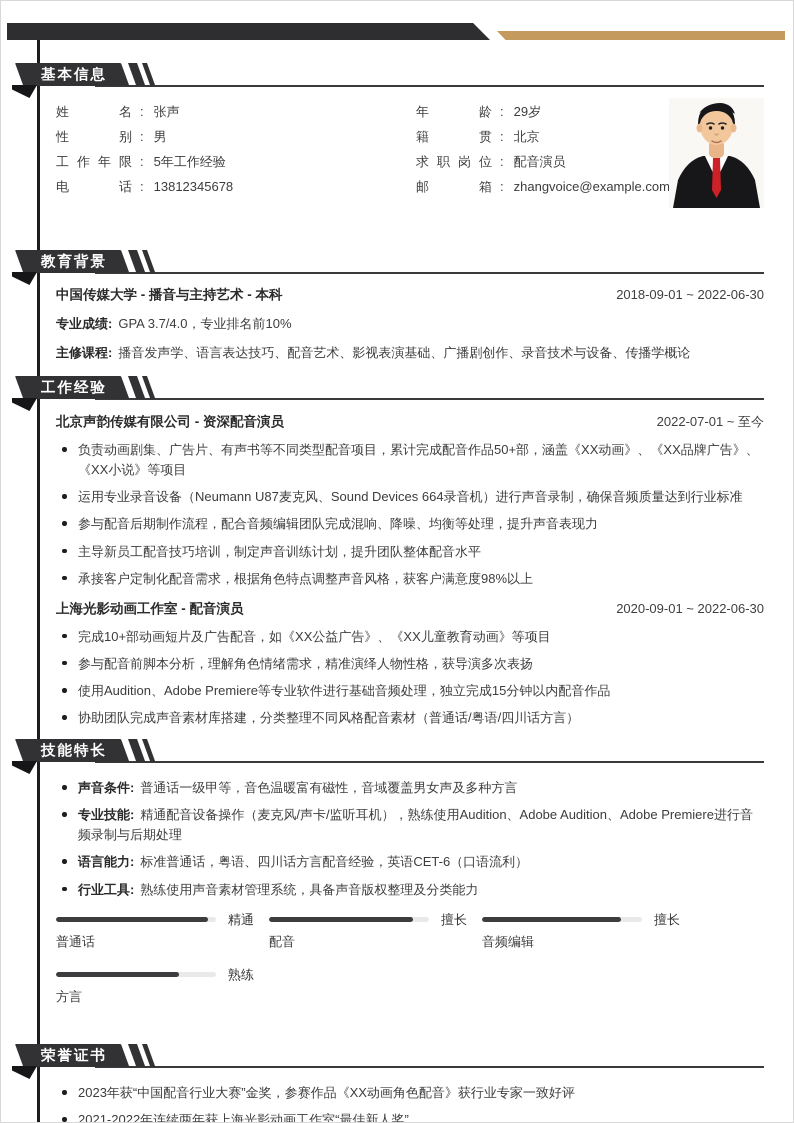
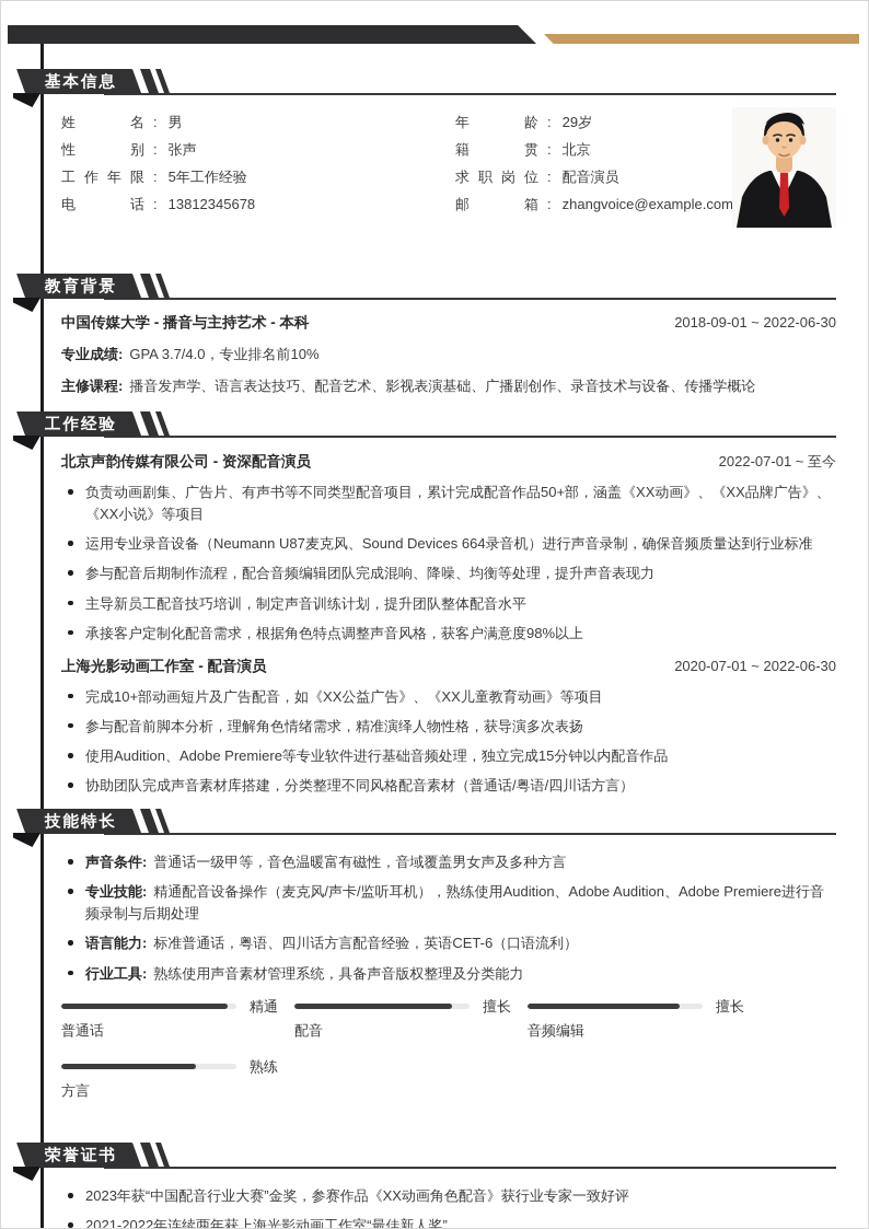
  基本信息
  姓名
  :
- 张声
+ 男
  性别
  :
- 男
+ 张声
  工作年限
  :
  5年工作经验
  电话
  :
  13812345678
  年龄
  :
  29岁
  籍贯
  :
  北京
  求职岗位
  :
  配音演员
  邮箱
  :
  zhangvoice@example.com
  教育背景
  中国传媒大学 - 播音与主持艺术 - 本科
  2018-09-01 ~ 2022-06-30
  专业成绩: GPA 3.7/4.0，专业排名前10%
  主修课程: 播音发声学、语言表达技巧、配音艺术、影视表演基础、广播剧创作、录音技术与设备、传播学概论
  工作经验
  北京声韵传媒有限公司 - 资深配音演员
  2022-07-01 ~ 至今
  负责动画剧集、广告片、有声书等不同类型配音项目，累计完成配音作品50+部，涵盖《XX动画》、《XX品牌广告》、《XX小说》等项目
  运用专业录音设备（Neumann U87麦克风、Sound Devices 664录音机）进行声音录制，确保音频质量达到行业标准
  参与配音后期制作流程，配合音频编辑团队完成混响、降噪、均衡等处理，提升声音表现力
  主导新员工配音技巧培训，制定声音训练计划，提升团队整体配音水平
  承接客户定制化配音需求，根据角色特点调整声音风格，获客户满意度98%以上
  上海光影动画工作室 - 配音演员
- 2020-09-01 ~ 2022-06-30
+ 2020-07-01 ~ 2022-06-30
  完成10+部动画短片及广告配音，如《XX公益广告》、《XX儿童教育动画》等项目
  参与配音前脚本分析，理解角色情绪需求，精准演绎人物性格，获导演多次表扬
  使用Audition、Adobe Premiere等专业软件进行基础音频处理，独立完成15分钟以内配音作品
  协助团队完成声音素材库搭建，分类整理不同风格配音素材（普通话/粤语/四川话方言）
  技能特长
  声音条件: 普通话一级甲等，音色温暖富有磁性，音域覆盖男女声及多种方言
  专业技能: 精通配音设备操作（麦克风/声卡/监听耳机），熟练使用Audition、Adobe Audition、Adobe Premiere进行音频录制与后期处理
  语言能力: 标准普通话，粤语、四川话方言配音经验，英语CET-6（口语流利）
  行业工具: 熟练使用声音素材管理系统，具备声音版权整理及分类能力
  精通
  普通话
  擅长
  配音
  擅长
  音频编辑
  熟练
  方言
  荣誉证书
  2023年获“中国配音行业大赛”金奖，参赛作品《XX动画角色配音》获行业专家一致好评
  2021-2022年连续两年获上海光影动画工作室“最佳新人奖”
